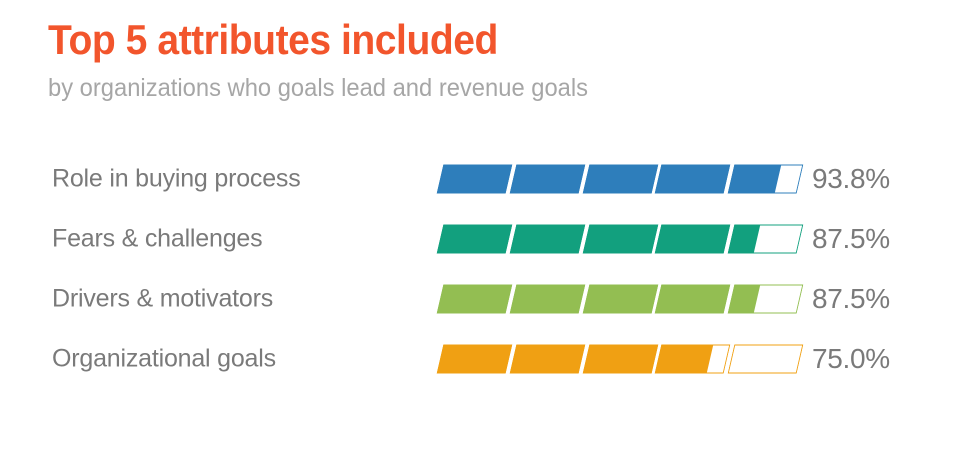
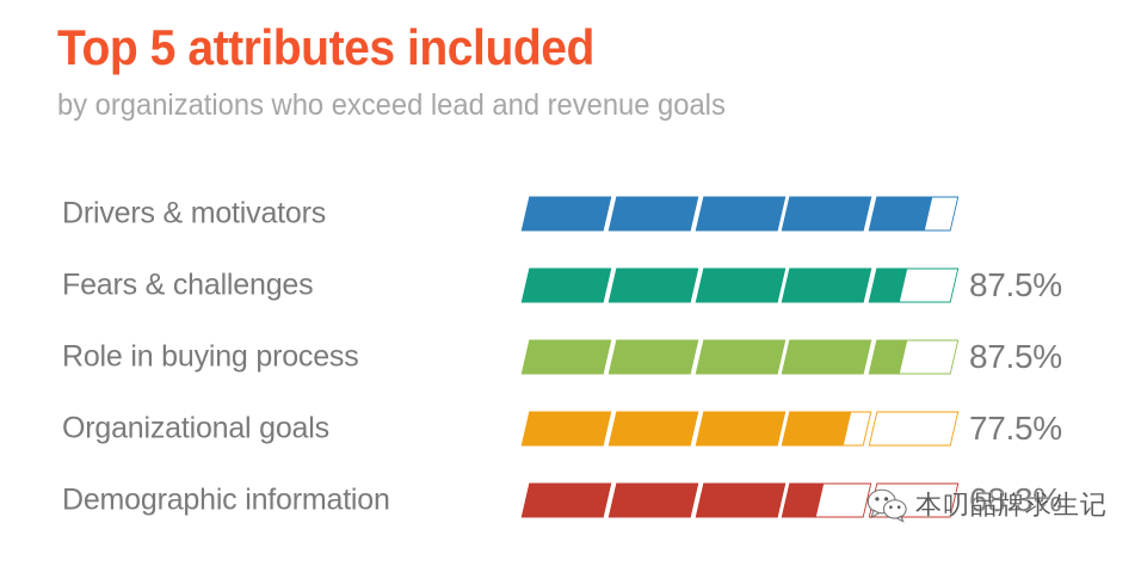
  Top 5 attributes included
- by organizations who goals lead and revenue goals
+ by organizations who exceed lead and revenue goals
- Role in buying process
+ Drivers & motivators
- 93.8%
  Fears & challenges
  87.5%
- Drivers & motivators
+ Role in buying process
  87.5%
  Organizational goals
- 75.0%
+ 77.5%
+ Demographic information
+ 68.3%
+ 本叨品牌求生记
